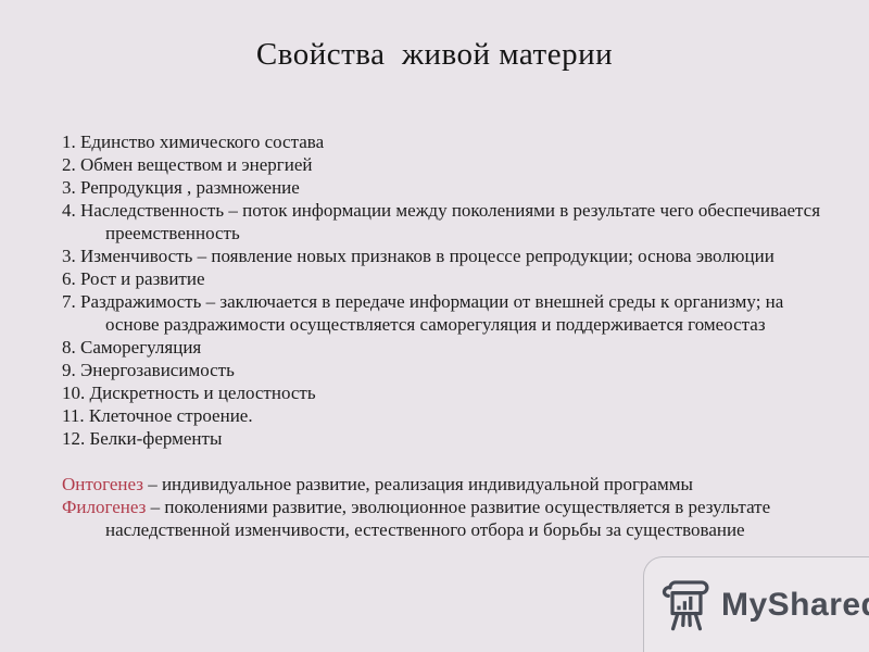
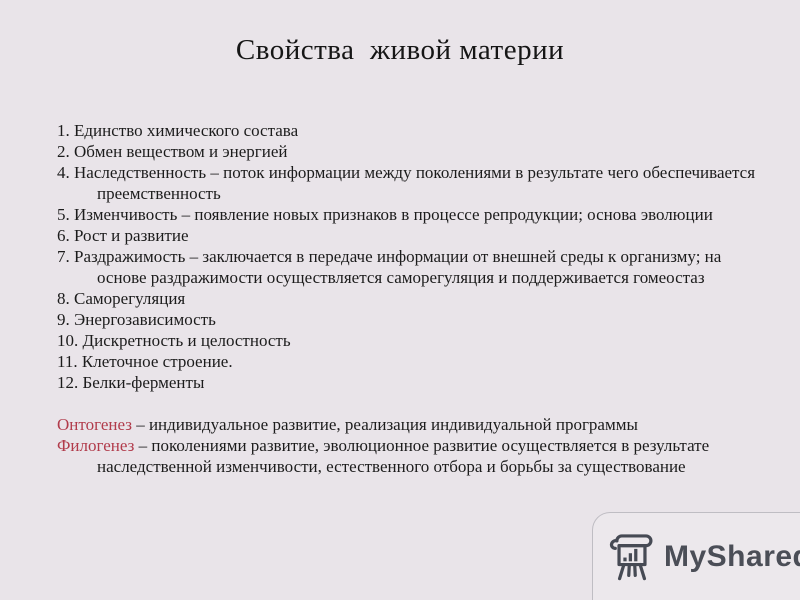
  Свойства живой материи
  1. Единство химического состава
  2. Обмен веществом и энергией
- 3. Репродукция , размножение
  4. Наследственность – поток информации между поколениями в результате чего обеспечивается преемственность
- 3. Изменчивость – появление новых признаков в процессе репродукции; основа эволюции
+ 5. Изменчивость – появление новых признаков в процессе репродукции; основа эволюции
  6. Рост и развитие
  7. Раздражимость – заключается в передаче информации от внешней среды к организму; на основе раздражимости осуществляется саморегуляция и поддерживается гомеостаз
  8. Саморегуляция
  9. Энергозависимость
  10. Дискретность и целостность
  11. Клеточное строение.
  12. Белки-ферменты
  Онтогенез – индивидуальное развитие, реализация индивидуальной программы
  Филогенез – поколениями развитие, эволюционное развитие осуществляется в результате наследственной изменчивости, естественного отбора и борьбы за существование
  MyShare
